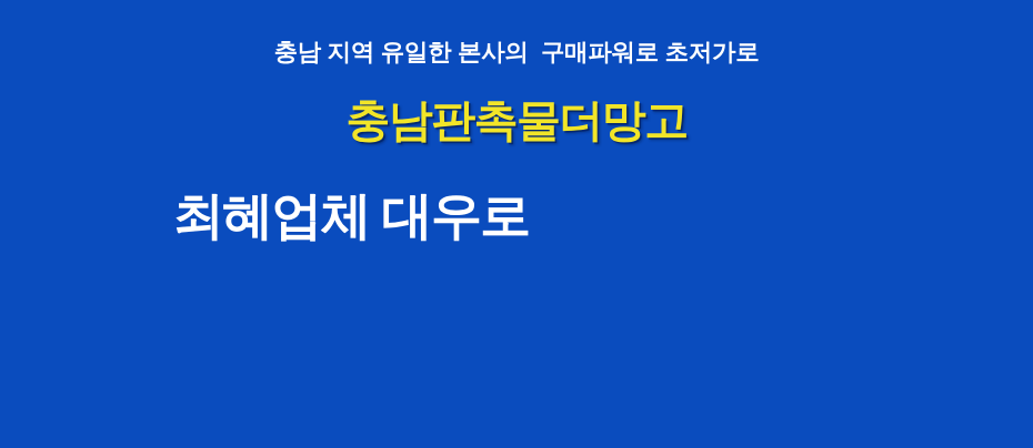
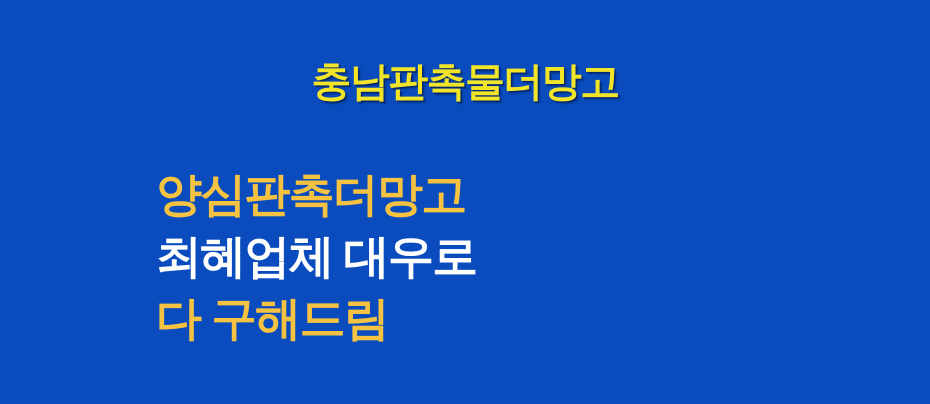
- 충남 지역 유일한 본사의 구매파워로 초저가로
  충남판촉물더망고
+ 양심판촉더망고
  최혜업체 대우로
+ 다 구해드림
